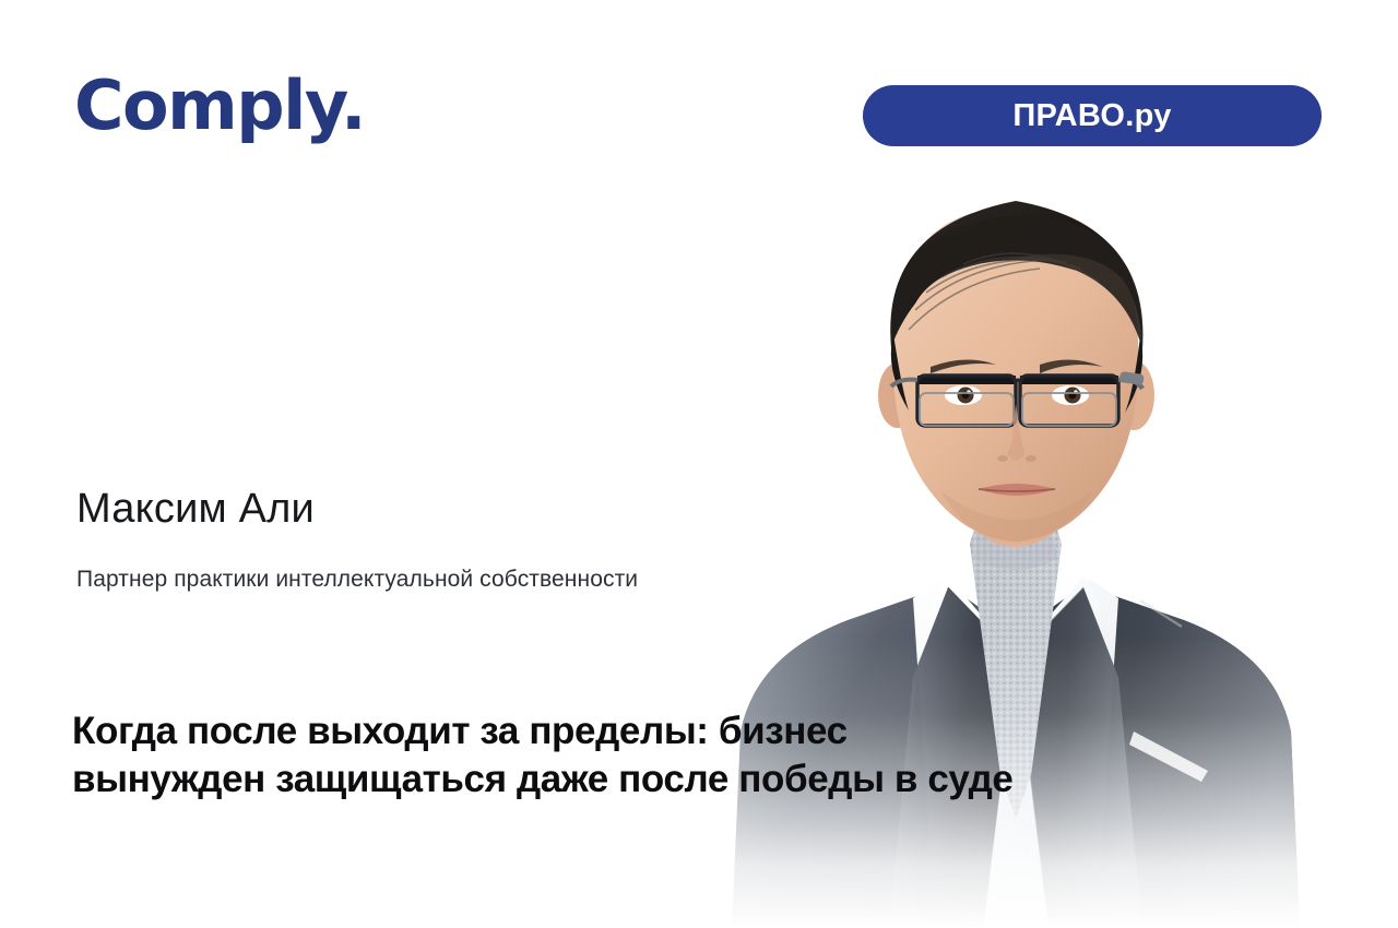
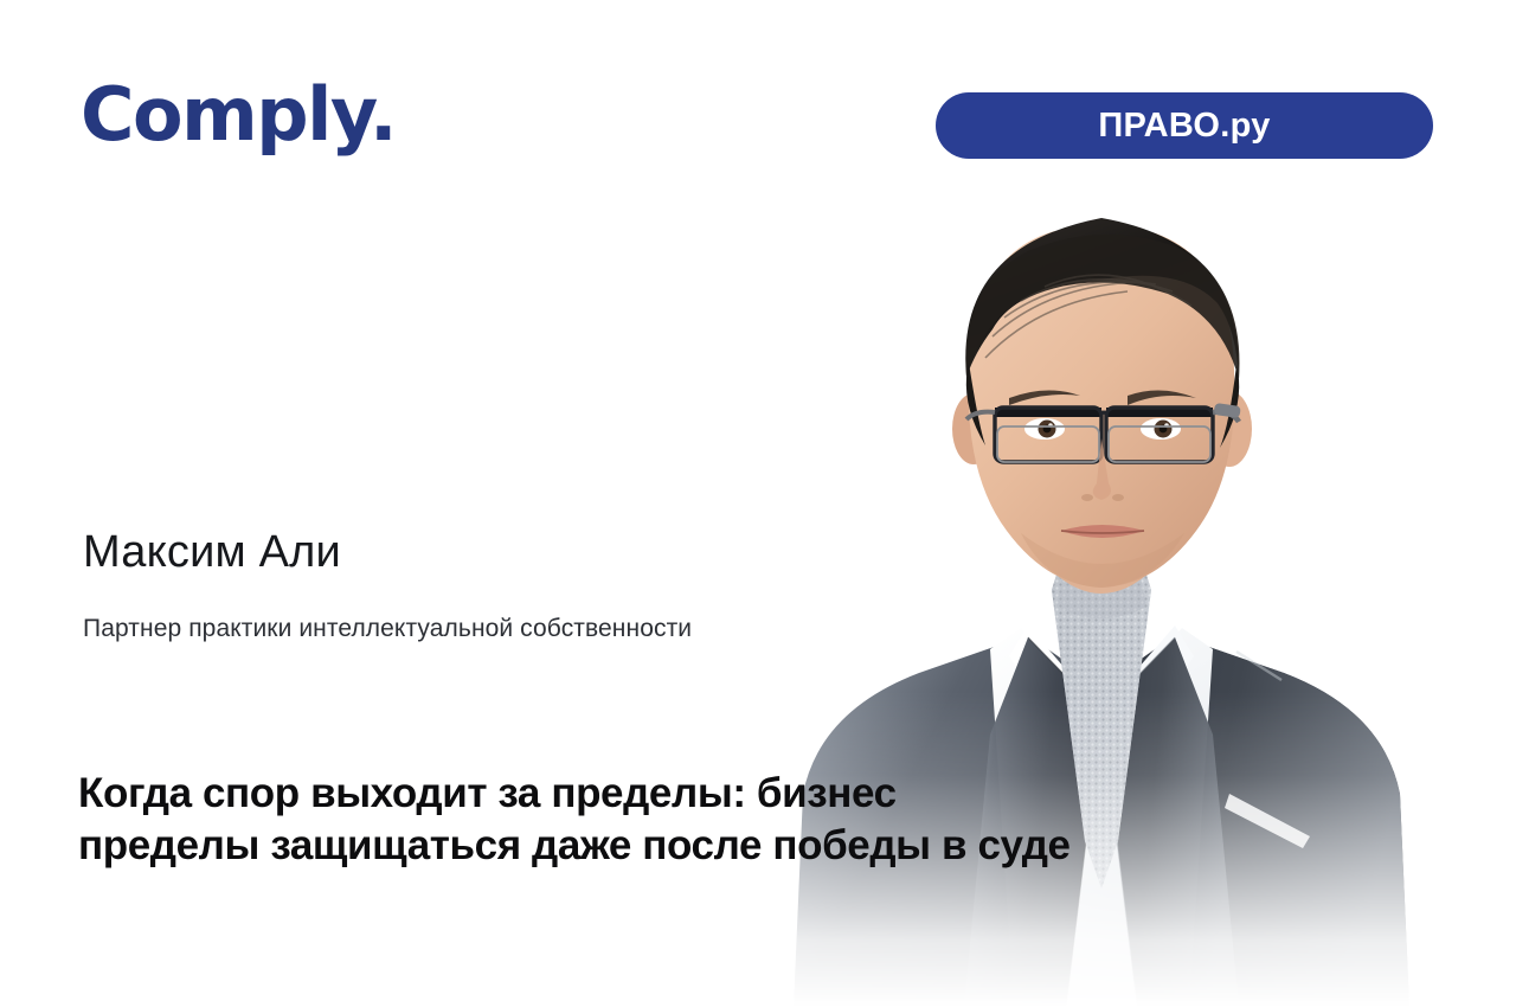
  Comply.
  ПРАВО.ру
  Максим Али
  Партнер практики интеллектуальной собственности
- Когда после выходит за пределы: бизнес
+ Когда спор выходит за пределы: бизнес
- вынужден защищаться даже после победы в суде
+ пределы защищаться даже после победы в суде
